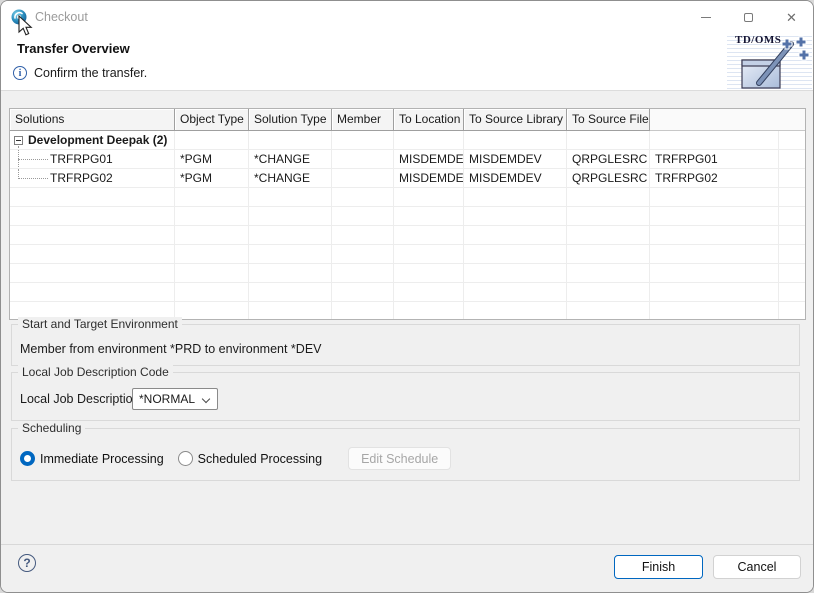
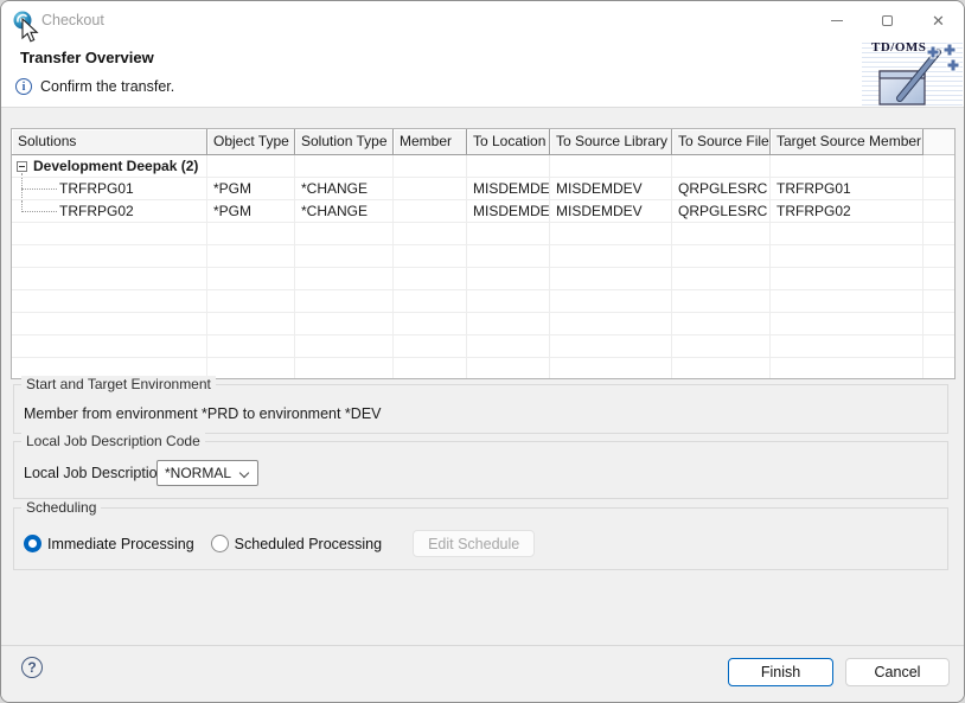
  Checkout
  ✕
  Transfer Overview
  i
  Confirm the transfer.
  TD/OMS
  Solutions
  Object Type
  Solution Type
  Member
  To Location
  To Source Library
  To Source File
+ Target Source Member
  Development Deepak (2)
  TRFRPG01
  *PGM
  *CHANGE
  MISDEMDE
  MISDEMDEV
  QRPGLESRC
  TRFRPG01
  TRFRPG02
  *PGM
  *CHANGE
  MISDEMDE
  MISDEMDEV
  QRPGLESRC
  TRFRPG02
  Start and Target Environment
  Member from environment *PRD to environment *DEV
  Local Job Description Code
  Local Job Descriptio
  *NORMAL
  Scheduling
  Immediate Processing
  Scheduled Processing
  Edit Schedule
  ?
  Finish
  Cancel
